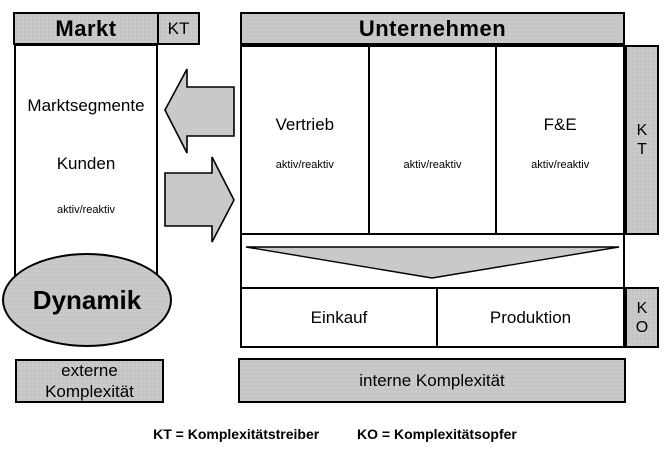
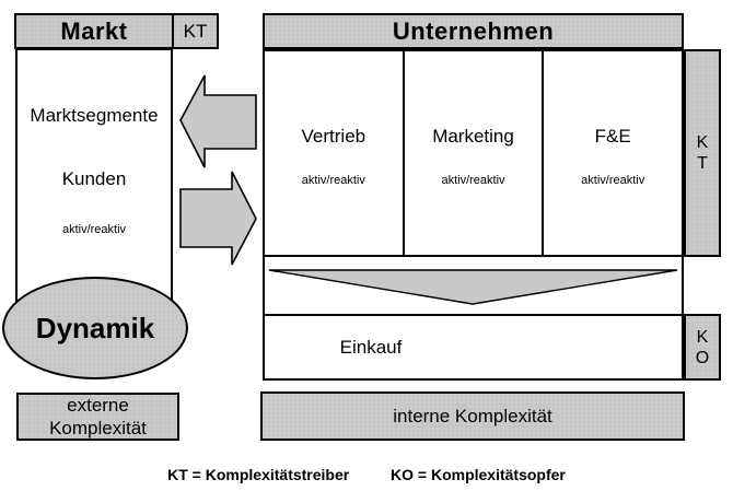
  Markt
  KT
  Marktsegmente
  Kunden
  aktiv/reaktiv
  Dynamik
  externe
  Komplexität
  Unternehmen
  Vertrieb
  aktiv/reaktiv
+ Marketing
  aktiv/reaktiv
  F&E
  aktiv/reaktiv
  K
  T
  Einkauf
- Produktion
  K
  O
  interne Komplexität
  KT = Komplexitätstreiber KO = Komplexitätsopfer
